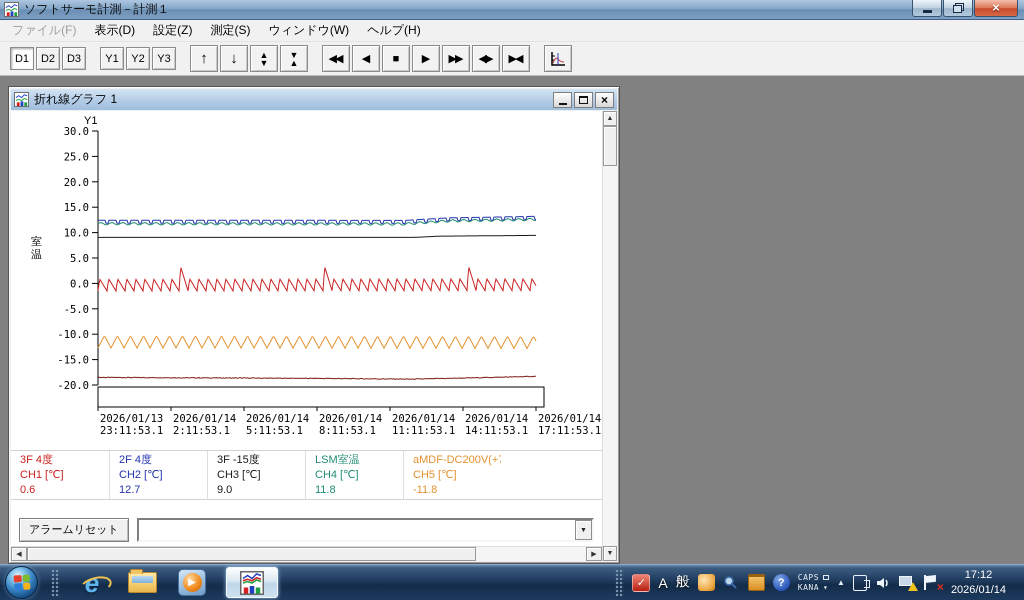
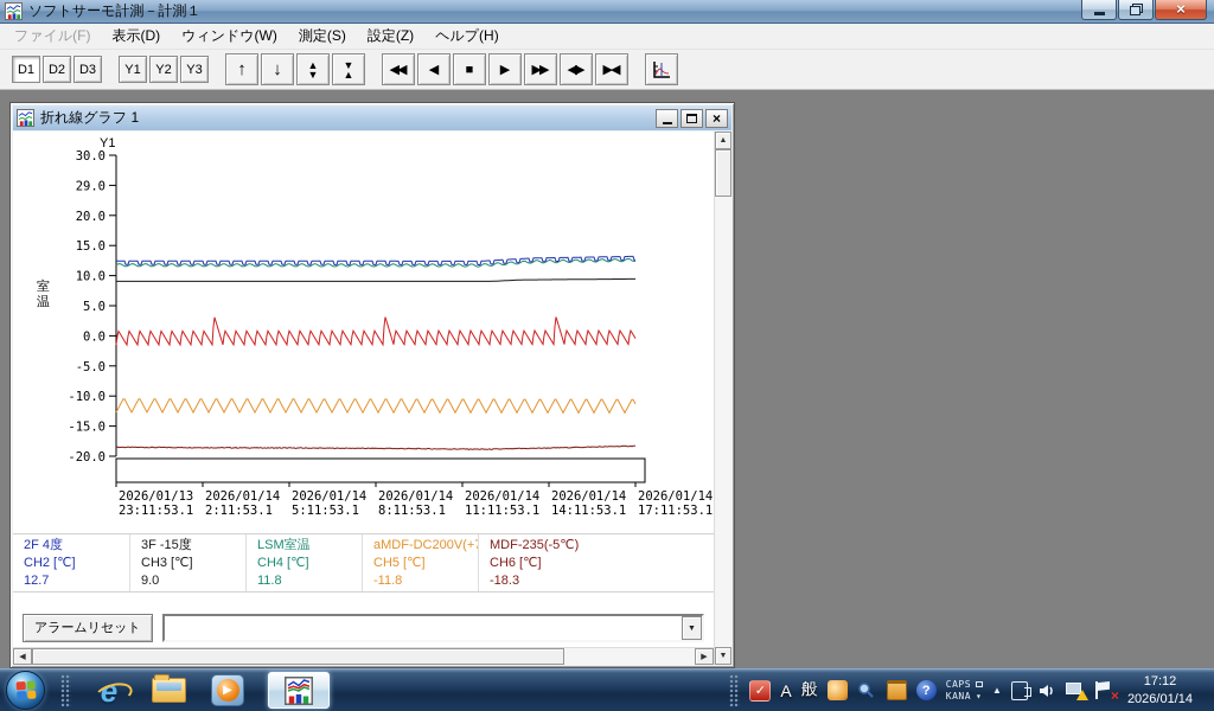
  ソフトサーモ計測－計測１
  ×
  ファイル(F)
  表示(D)
- 設定(Z)
+ ウィンドウ(W)
  測定(S)
- ウィンドウ(W)
+ 設定(Z)
  ヘルプ(H)
  D1
  D2
  D3
  Y1
  Y2
  Y3
  ↑
  ↓
  ▲▼
  ▼▲
  ◀◀
  ◀
  ■
  ▶
  ▶▶
  ◀▶
  ▶◀
  折れ線グラフ 1
  ×
  Y1
  室
  温
  30.0
- 25.0
+ 29.0
  20.0
  15.0
  10.0
  5.0
  0.0
  -5.0
  -10.0
  -15.0
  -20.0
  2026/01/13
  23:11:53.1
  2026/01/14
  2:11:53.1
  2026/01/14
  5:11:53.1
  2026/01/14
  8:11:53.1
  2026/01/14
  11:11:53.1
  2026/01/14
  14:11:53.1
  2026/01/14
  17:11:53.1
- 3F 4度
- CH1 [℃]
- 0.6
  2F 4度
  CH2 [℃]
  12.7
  3F -15度
  CH3 [℃]
  9.0
  LSM室温
  CH4 [℃]
  11.8
  aMDF-DC200V(+
  CH5 [℃]
  -11.8
+ MDF-235(-5℃)
+ CH6 [℃]
+ -18.3
  アラームリセット
  e
  ▶
  ✓
  A
  般
  ?
  CAPS
  KANA
  ▾
  ▲
  ×
  17:12
  2026/01/14
